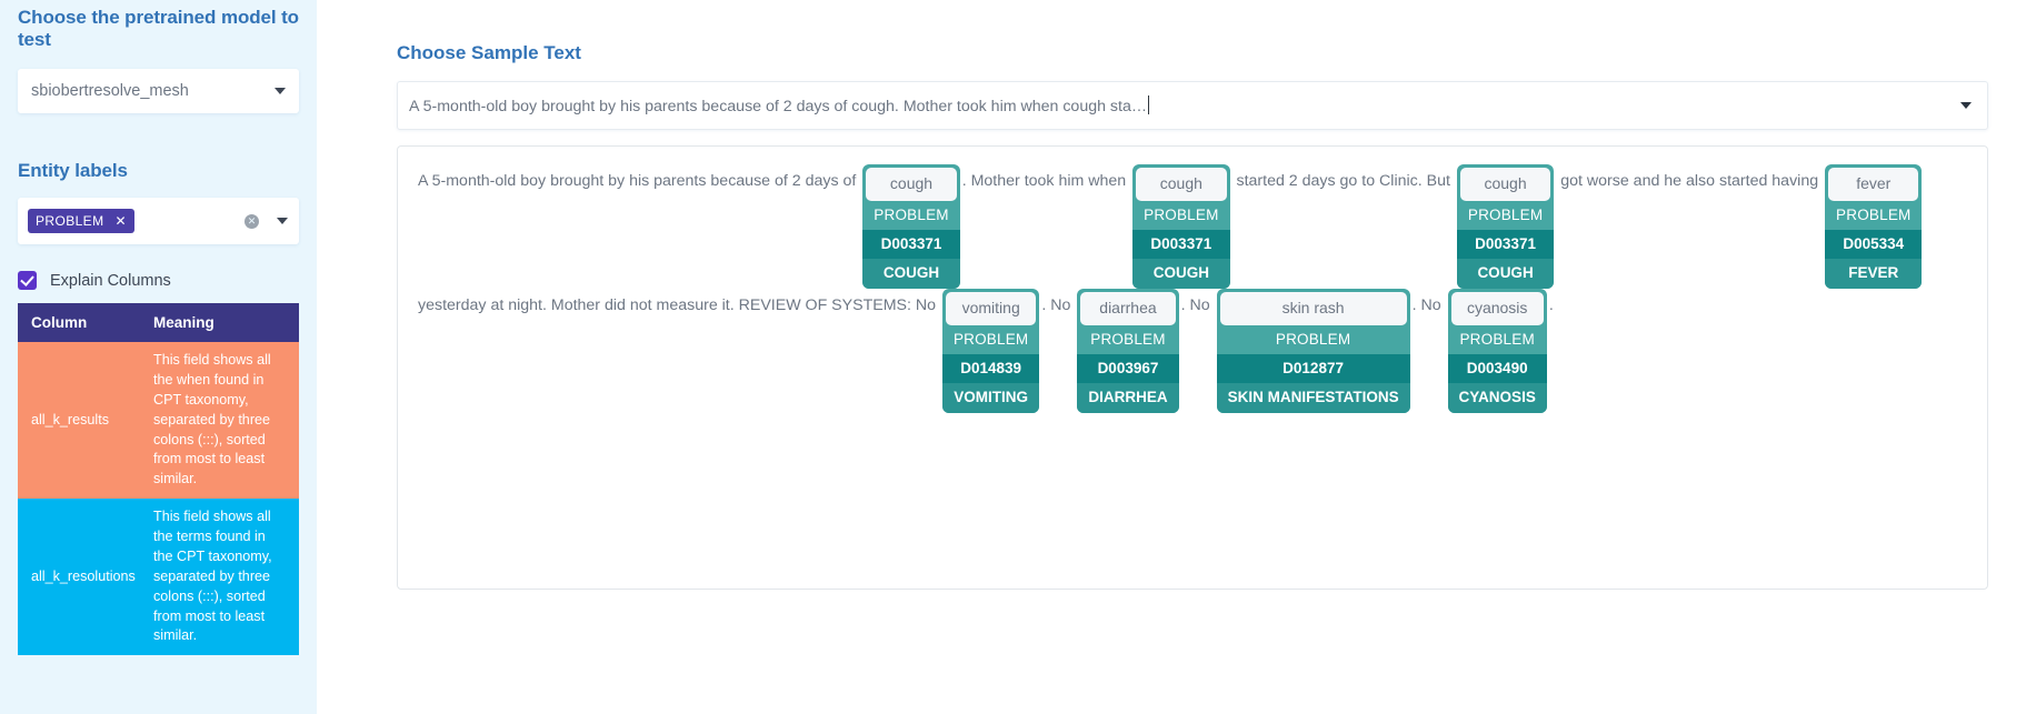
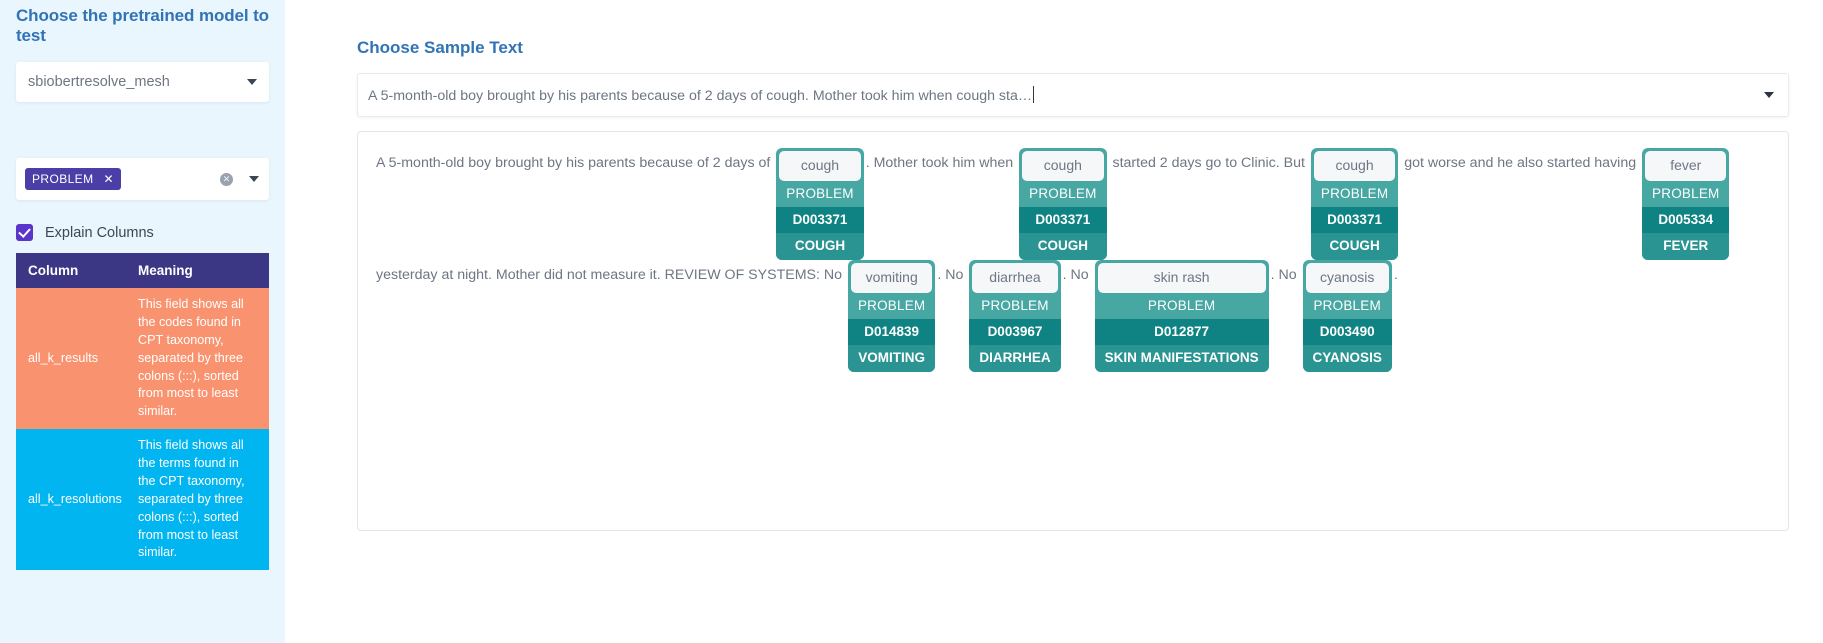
  Choose the pretrained model to test
  sbiobertresolve_mesh
- Entity labels
  PROBLEM
  ✕
  ✕
  Explain Columns
  Column	Meaning
- all_k_results	This field shows all the when found in CPT taxonomy, separated by three colons (:::), sorted from most to least similar.
+ all_k_results	This field shows all the codes found in CPT taxonomy, separated by three colons (:::), sorted from most to least similar.
  all_k_resolutions	This field shows all the terms found in the CPT taxonomy, separated by three colons (:::), sorted from most to least similar.
  Choose Sample Text
  A 5-month-old boy brought by his parents because of 2 days of cough. Mother took him when cough sta…
  A 5-month-old boy brought by his parents because of 2 days of
  cough
  PROBLEM
  D003371
  COUGH
  . Mother took him when
  cough
  PROBLEM
  D003371
  COUGH
  started 2 days go to Clinic. But
  cough
  PROBLEM
  D003371
  COUGH
  got worse and he also started having
  fever
  PROBLEM
  D005334
  FEVER
  yesterday at night. Mother did not measure it. REVIEW OF SYSTEMS: No
  vomiting
  PROBLEM
  D014839
  VOMITING
  . No
  diarrhea
  PROBLEM
  D003967
  DIARRHEA
  . No
  skin rash
  PROBLEM
  D012877
  SKIN MANIFESTATIONS
  . No
  cyanosis
  PROBLEM
  D003490
  CYANOSIS
  .
